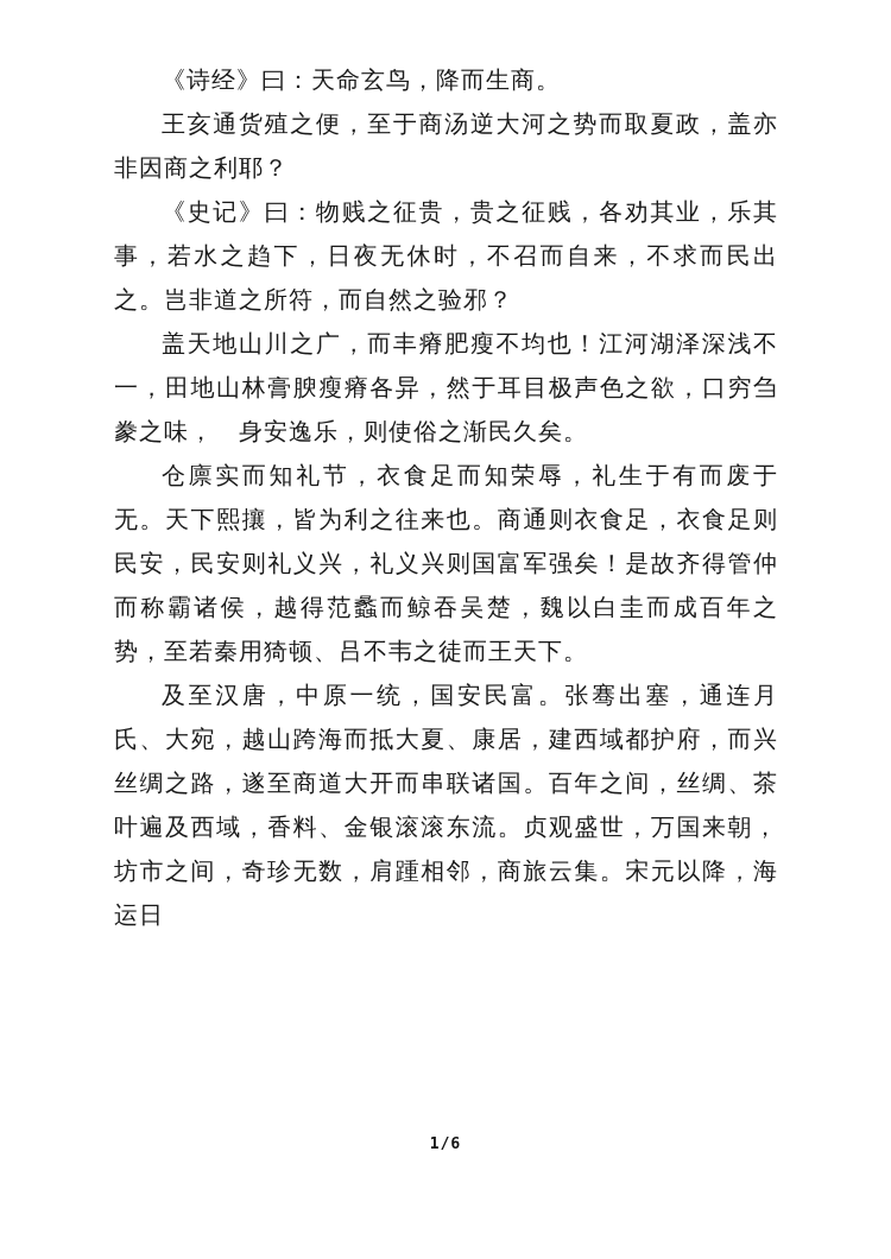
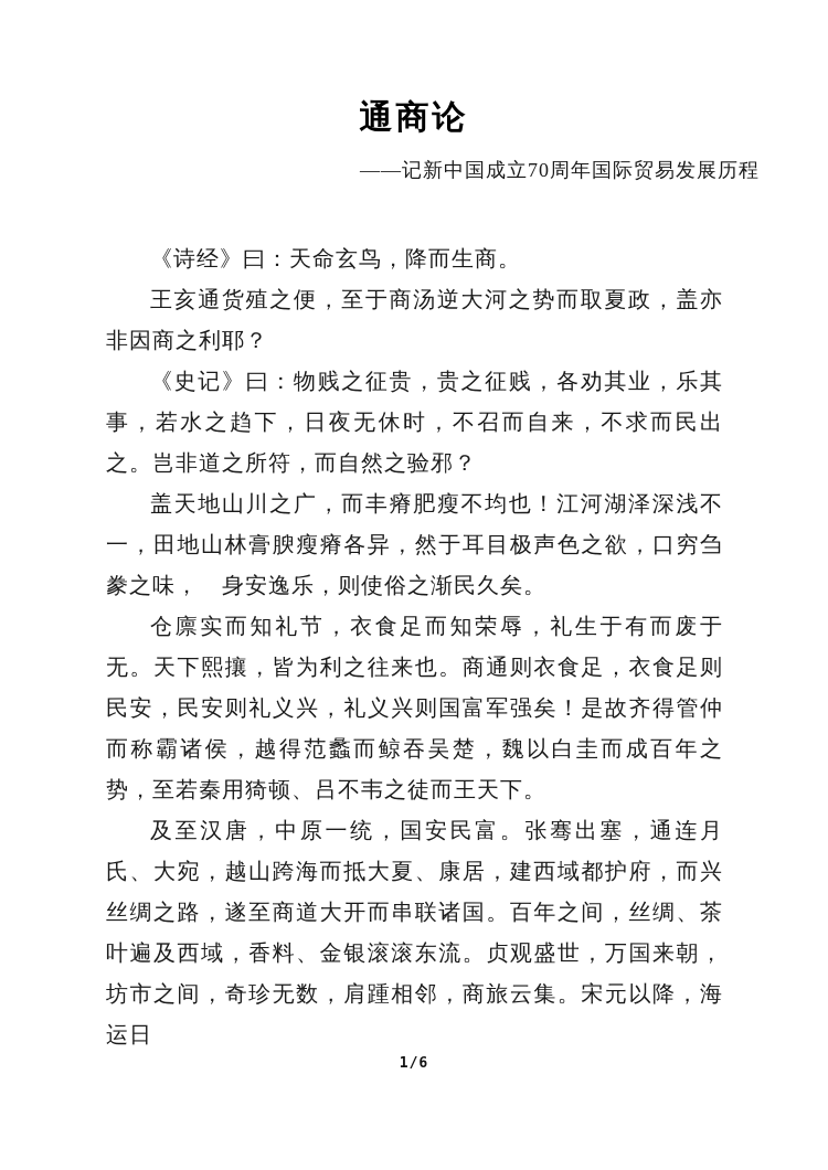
+ 通商论
+ ——记新中国成立70周年国际贸易发展历程
  《诗经》曰：天命玄鸟，降而生商。
  王亥通货殖之便，至于商汤逆大河之势而取夏政，盖亦非因商之利耶？
  《史记》曰：物贱之征贵，贵之征贱，各劝其业，乐其事，若水之趋下，日夜无休时，不召而自来，不求而民出之。岂非道之所符，而自然之验邪？
  盖天地山川之广，而丰瘠肥瘦不均也！江河湖泽深浅不一，田地山林膏腴瘦瘠各异，然于耳目极声色之欲，口穷刍豢之味， 身安逸乐，则使俗之渐民久矣。
  仓廪实而知礼节，衣食足而知荣辱，礼生于有而废于无。天下熙攘，皆为利之往来也。商通则衣食足，衣食足则民安，民安则礼义兴，礼义兴则国富军强矣！是故齐得管仲而称霸诸侯，越得范蠡而鲸吞吴楚，魏以白圭而成百年之势，至若秦用猗顿、吕不韦之徒而王天下。
  及至汉唐，中原一统，国安民富。张骞出塞，通连月氏、大宛，越山跨海而抵大夏、康居，建西域都护府，而兴丝绸之路，遂至商道大开而串联诸国。百年之间，丝绸、茶叶遍及西域，香料、金银滚滚东流。贞观盛世，万国来朝，坊市之间，奇珍无数，肩踵相邻，商旅云集。宋元以降，海运日
  1/6
